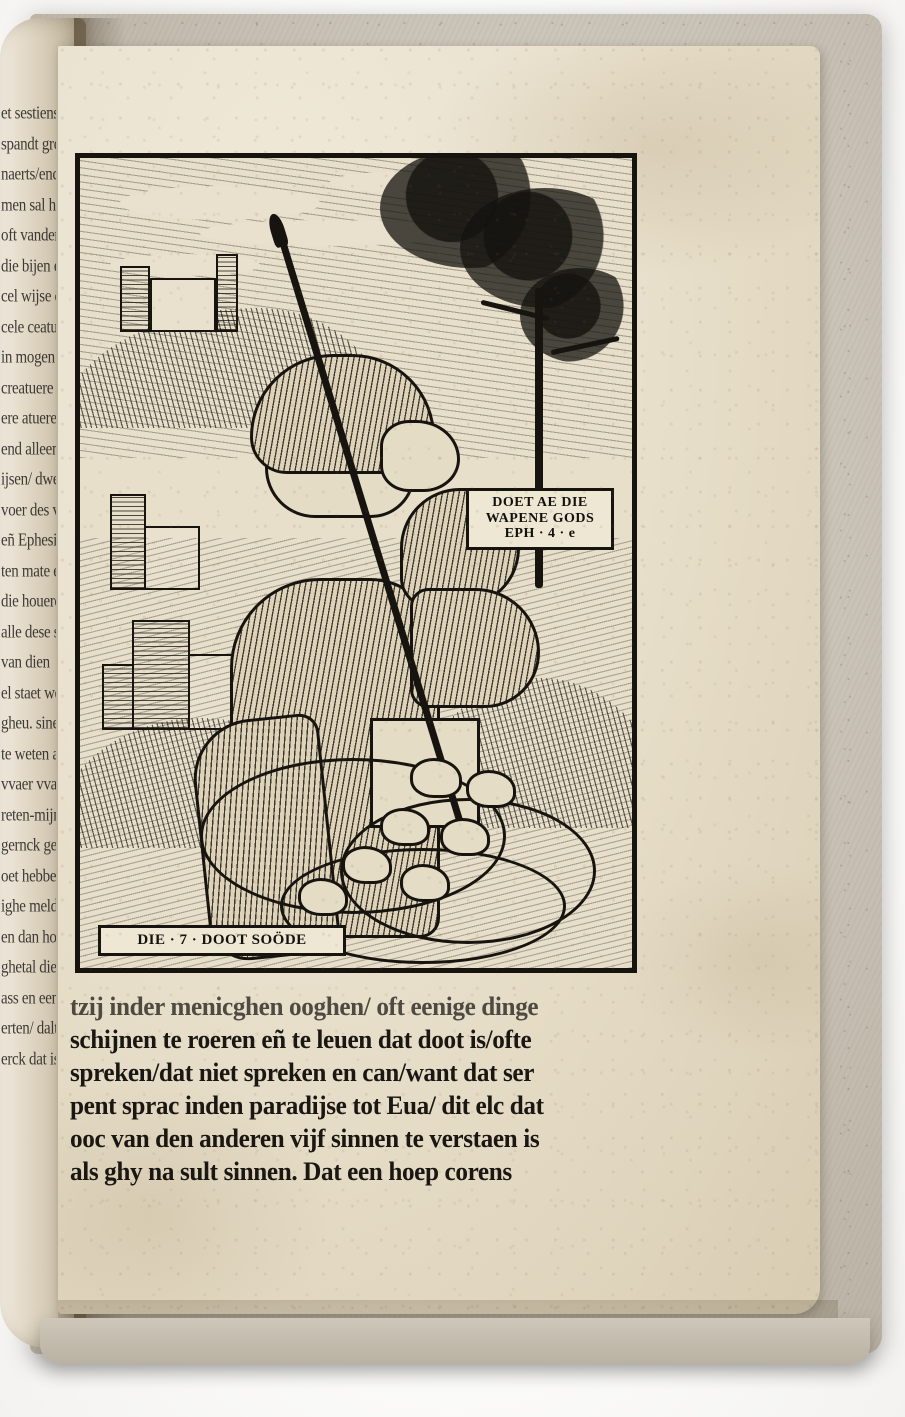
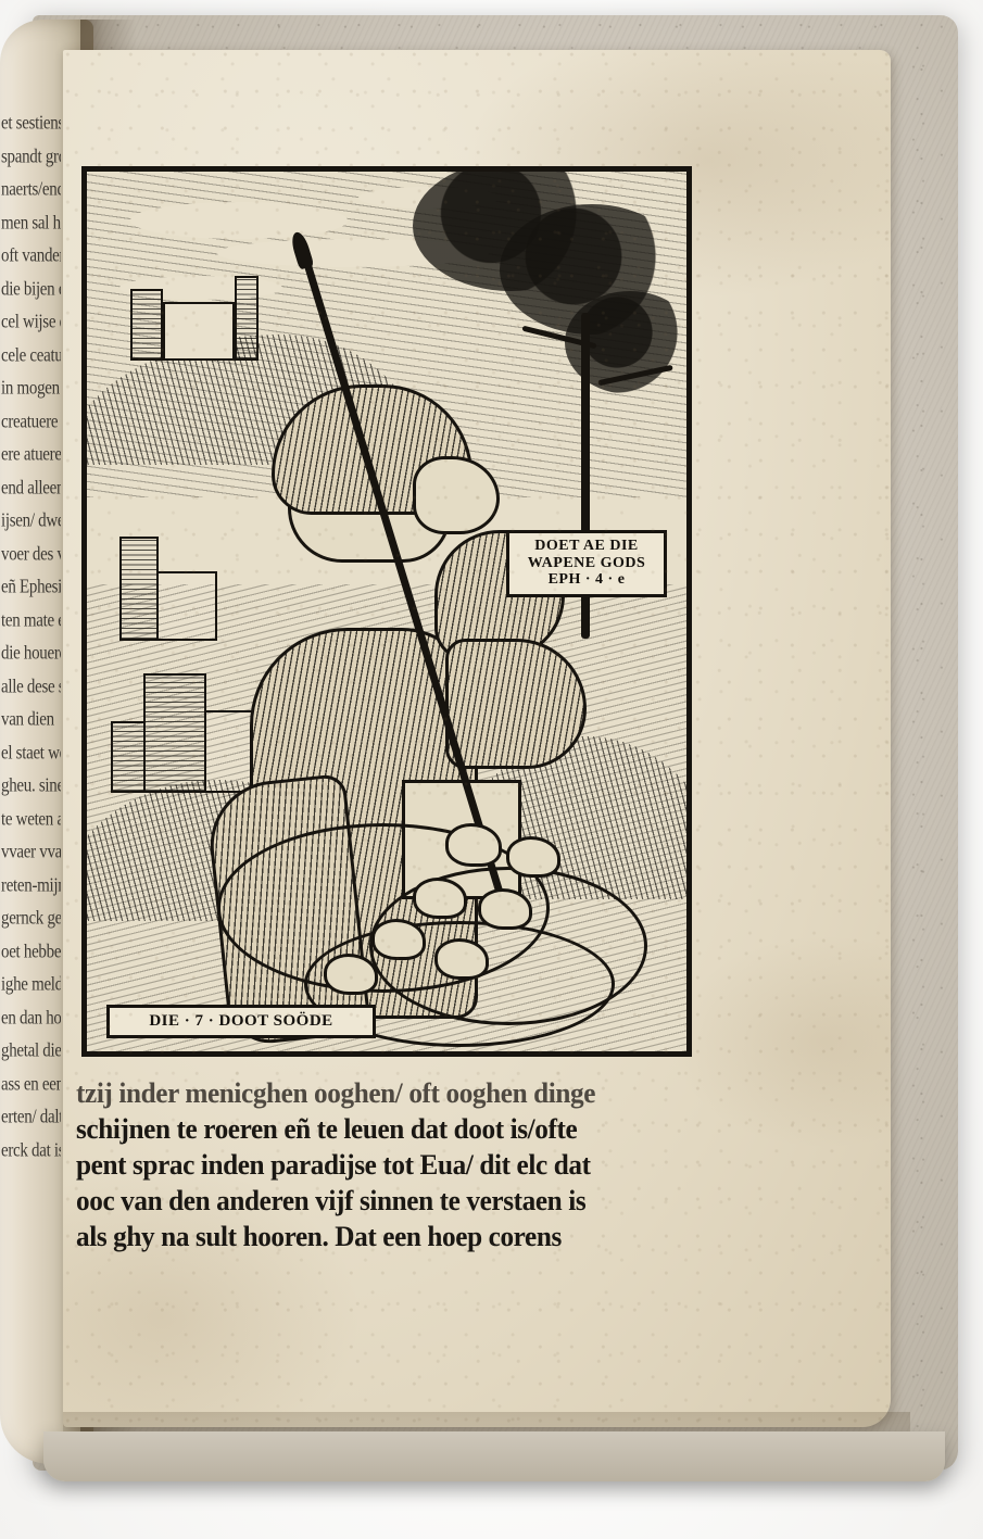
  DOET AE DIE
  WAPENE GODS
  EPH · 4 · e
  DIE · 7 · DOOT SOÖDE
- tzij inder menicghen ooghen/ oft eenige dinge
+ tzij inder menicghen ooghen/ oft ooghen dinge
  schijnen te roeren eñ te leuen dat doot is/ofte
- spreken/dat niet spreken en can/want dat ser
  pent sprac inden paradijse tot Eua/ dit elc dat
  ooc van den anderen vijf sinnen te verstaen is
- als ghy na sult sinnen. Dat een hoep corens
+ als ghy na sult hooren. Dat een hoep corens
  et sestien
  spandt gr
  naerts/en
  men sal h
  oft vande
  die bijen
  cel wijse
  cele ceatu
  in mogen
  creatuere
  ere atuere
  end alleen
  ijsen/ dw
  voer des
  eñ Ephesi
  ten mate
  die houer
  alle dese
  van dien
  el staet w
  gheu. sine
  te weten a
  vvaer vva
  reten-mij
  gernck ge
  oet hebbe
  ighe meld
  en dan ho
  ghetal die
  ass en een
  erten/ dal
  erck dat i
